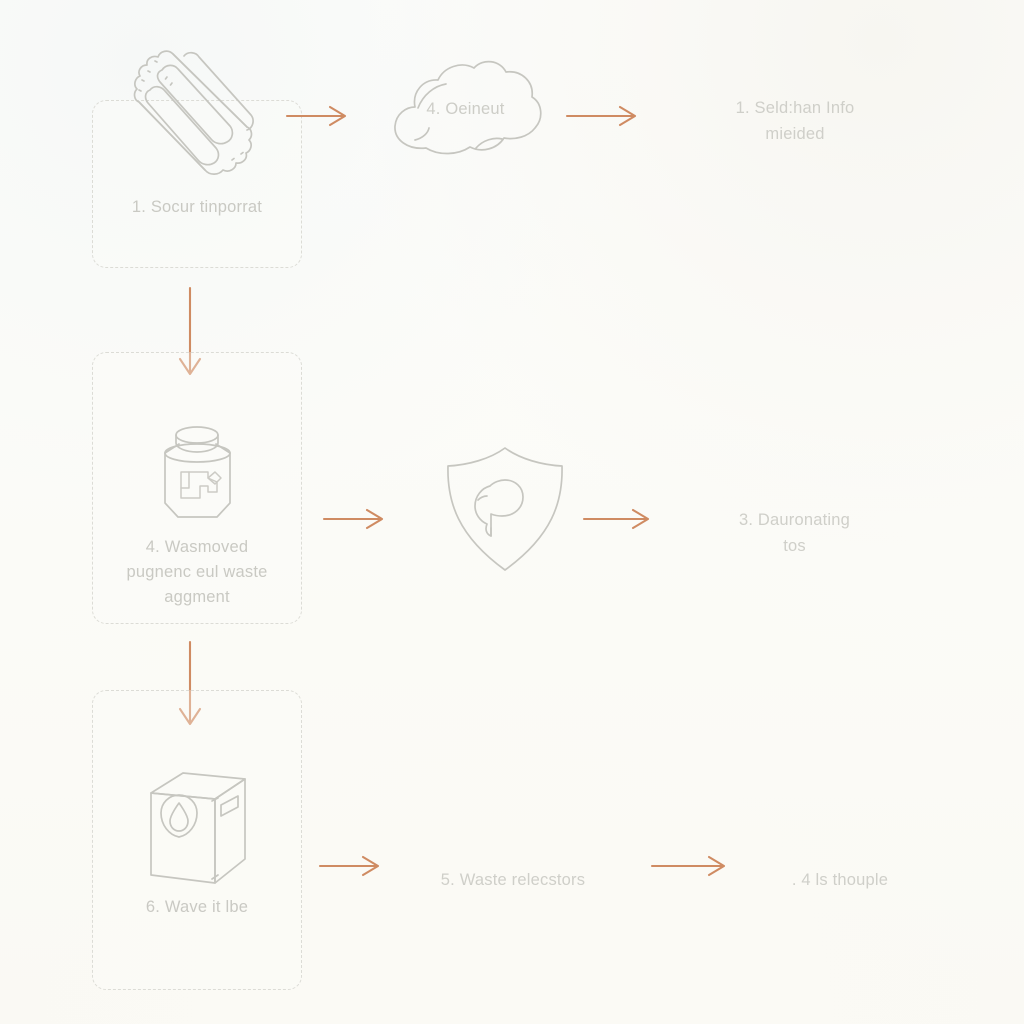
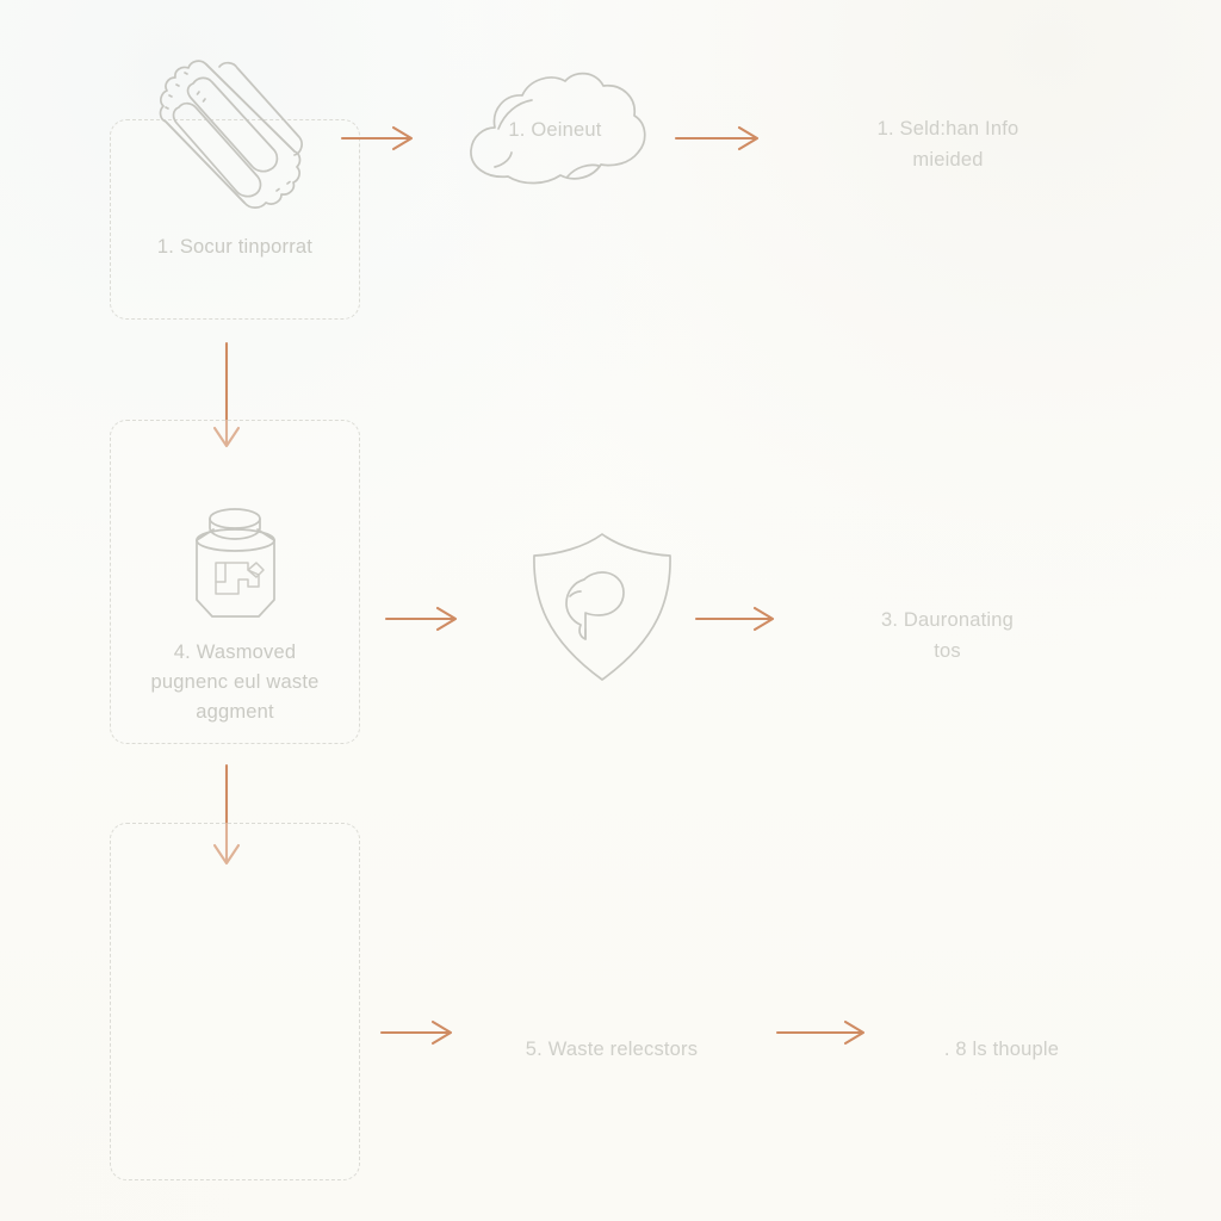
  1. Socur tinporrat
- 4. Oeineut
+ 1. Oeineut
  1. Seld:han Info
  mieided
  4. Wasmoved
  pugnenc eul waste
  aggment
  3. Dauronating
  tos
- 6. Wave it lbe
  5. Waste relecstors
- . 4 ls thouple
+ . 8 ls thouple
